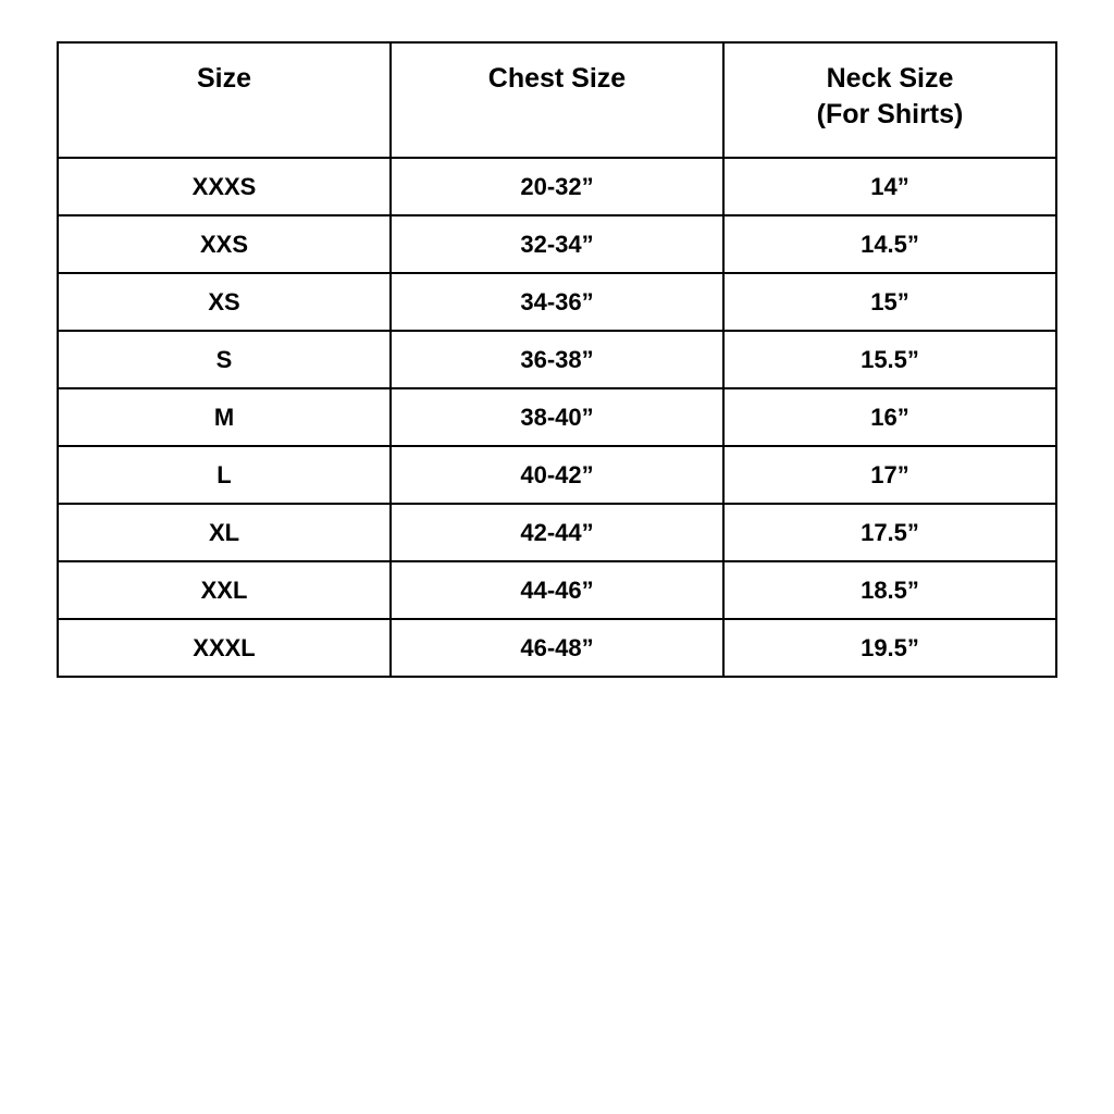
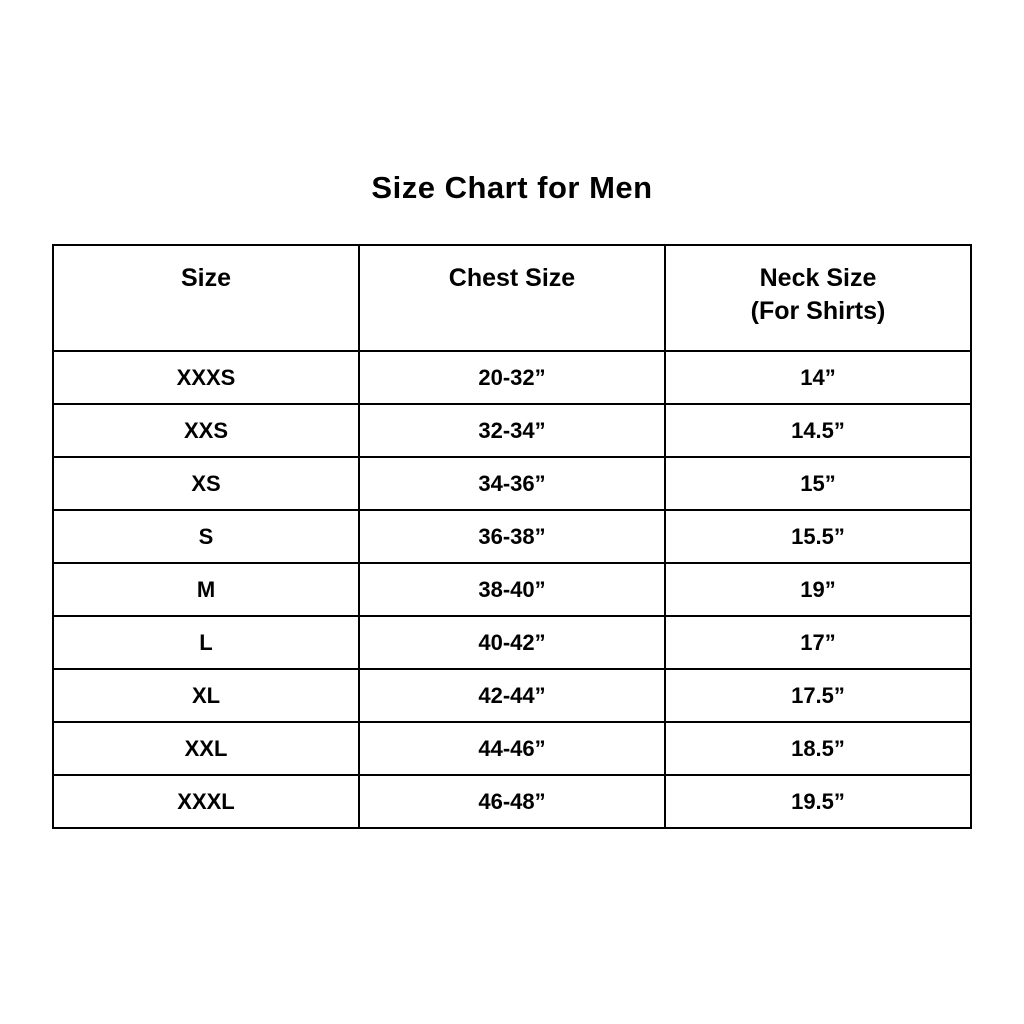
+ Size Chart for Men
  Size	Chest Size	Neck Size (For Shirts)
  XXXS	20-32”	14”
  XXS	32-34”	14.5”
  XS	34-36”	15”
  S	36-38”	15.5”
- M	38-40”	16”
+ M	38-40”	19”
  L	40-42”	17”
  XL	42-44”	17.5”
  XXL	44-46”	18.5”
  XXXL	46-48”	19.5”
